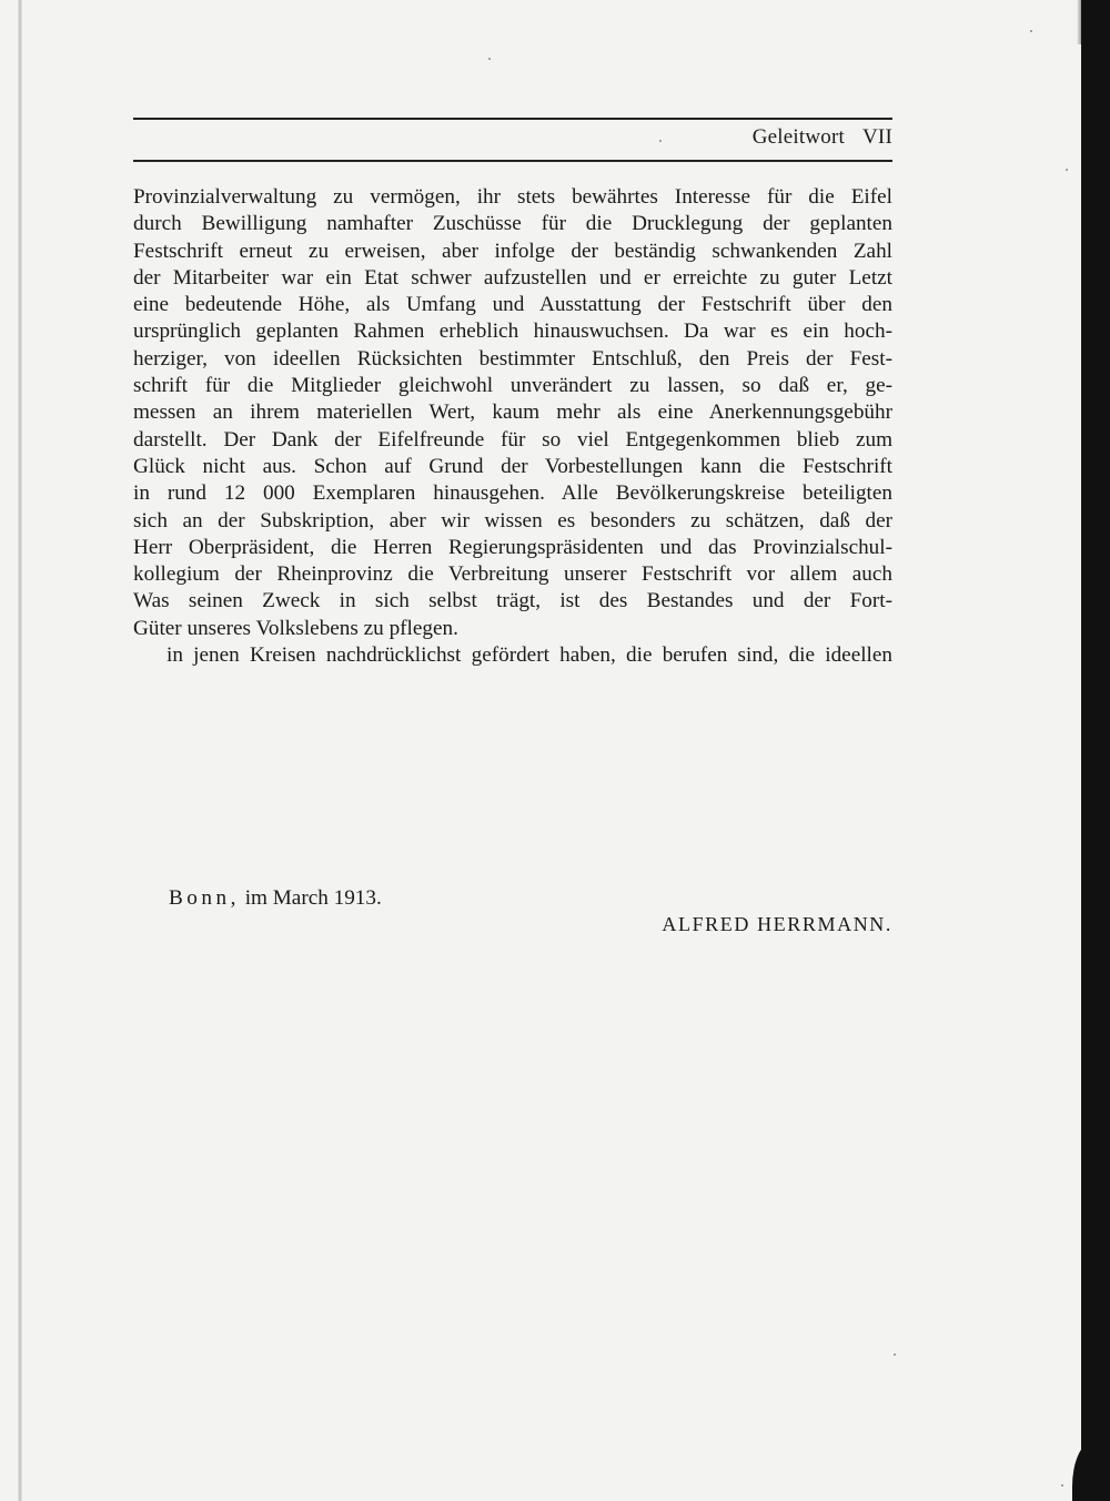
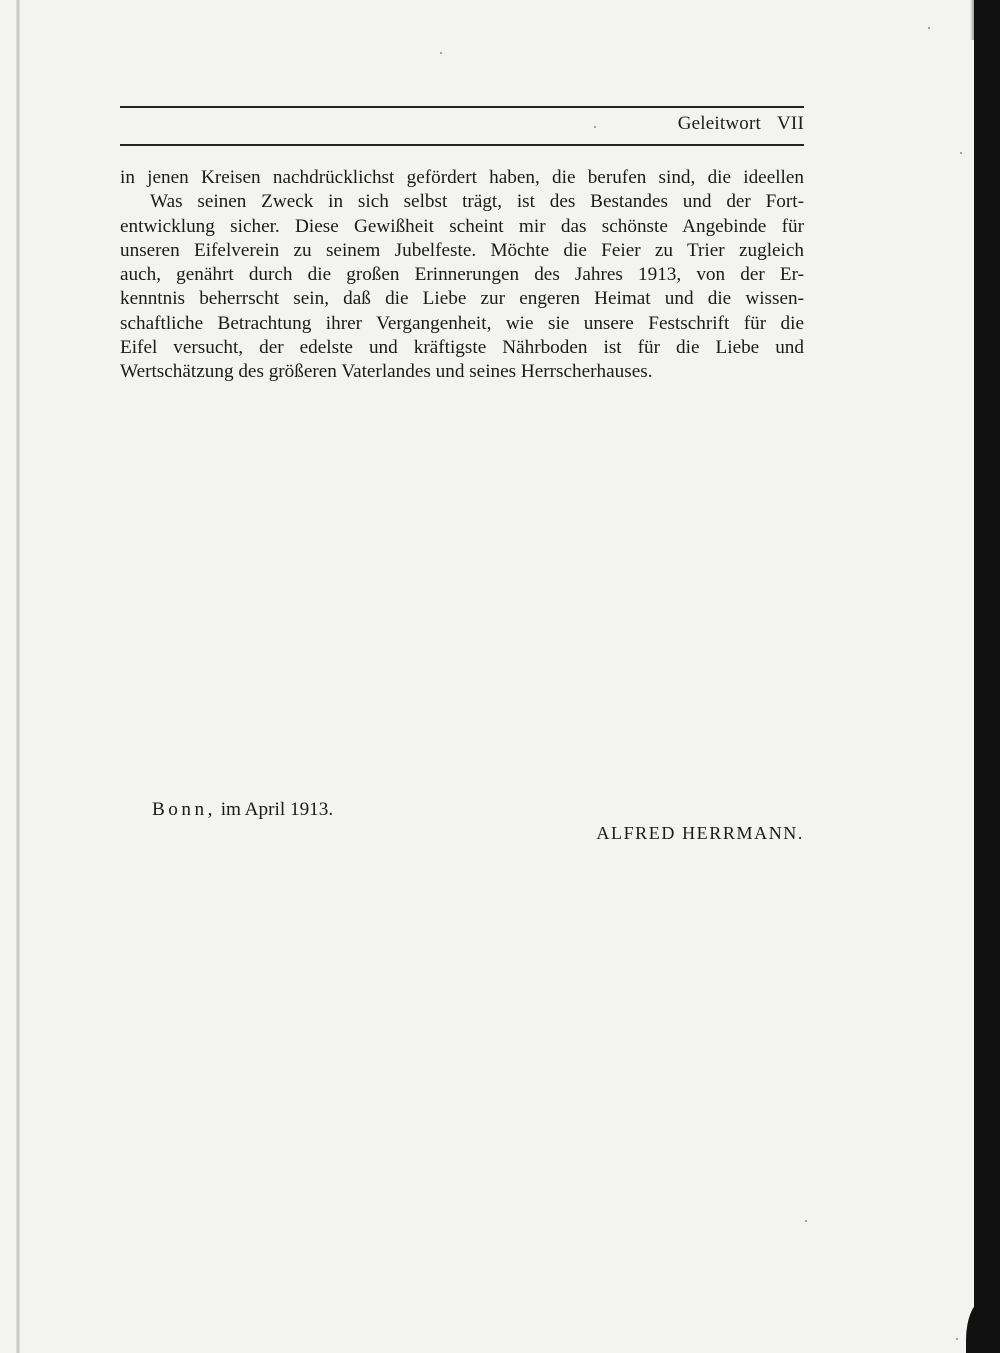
  Geleitwort VII
- Provinzialverwaltung zu vermögen, ihr stets bewährtes Interesse für die Eifel
- durch Bewilligung namhafter Zuschüsse für die Drucklegung der geplanten
- Festschrift erneut zu erweisen, aber infolge der beständig schwankenden Zahl
- der Mitarbeiter war ein Etat schwer aufzustellen und er erreichte zu guter Letzt
- eine bedeutende Höhe, als Umfang und Ausstattung der Festschrift über den
- ursprünglich geplanten Rahmen erheblich hinauswuchsen. Da war es ein hoch-
- herziger, von ideellen Rücksichten bestimmter Entschluß, den Preis der Fest-
- schrift für die Mitglieder gleichwohl unverändert zu lassen, so daß er, ge-
- messen an ihrem materiellen Wert, kaum mehr als eine Anerkennungsgebühr
- darstellt. Der Dank der Eifelfreunde für so viel Entgegenkommen blieb zum
- Glück nicht aus. Schon auf Grund der Vorbestellungen kann die Festschrift
- in rund 12 000 Exemplaren hinausgehen. Alle Bevölkerungskreise beteiligten
- sich an der Subskription, aber wir wissen es besonders zu schätzen, daß der
- Herr Oberpräsident, die Herren Regierungspräsidenten und das Provinzialschul-
- kollegium der Rheinprovinz die Verbreitung unserer Festschrift vor allem auch
- Was seinen Zweck in sich selbst trägt, ist des Bestandes und der Fort-
+ in jenen Kreisen nachdrücklichst gefördert haben, die berufen sind, die ideellen
- Güter unseres Volkslebens zu pflegen.
- in jenen Kreisen nachdrücklichst gefördert haben, die berufen sind, die ideellen
+ Was seinen Zweck in sich selbst trägt, ist des Bestandes und der Fort-
+ entwicklung sicher. Diese Gewißheit scheint mir das schönste Angebinde für
+ unseren Eifelverein zu seinem Jubelfeste. Möchte die Feier zu Trier zugleich
+ auch, genährt durch die großen Erinnerungen des Jahres 1913, von der Er-
+ kenntnis beherrscht sein, daß die Liebe zur engeren Heimat und die wissen-
+ schaftliche Betrachtung ihrer Vergangenheit, wie sie unsere Festschrift für die
+ Eifel versucht, der edelste und kräftigste Nährboden ist für die Liebe und
+ Wertschätzung des größeren Vaterlandes und seines Herrscherhauses.
- Bonn, im March 1913.
+ Bonn, im April 1913.
  ALFRED HERRMANN.
